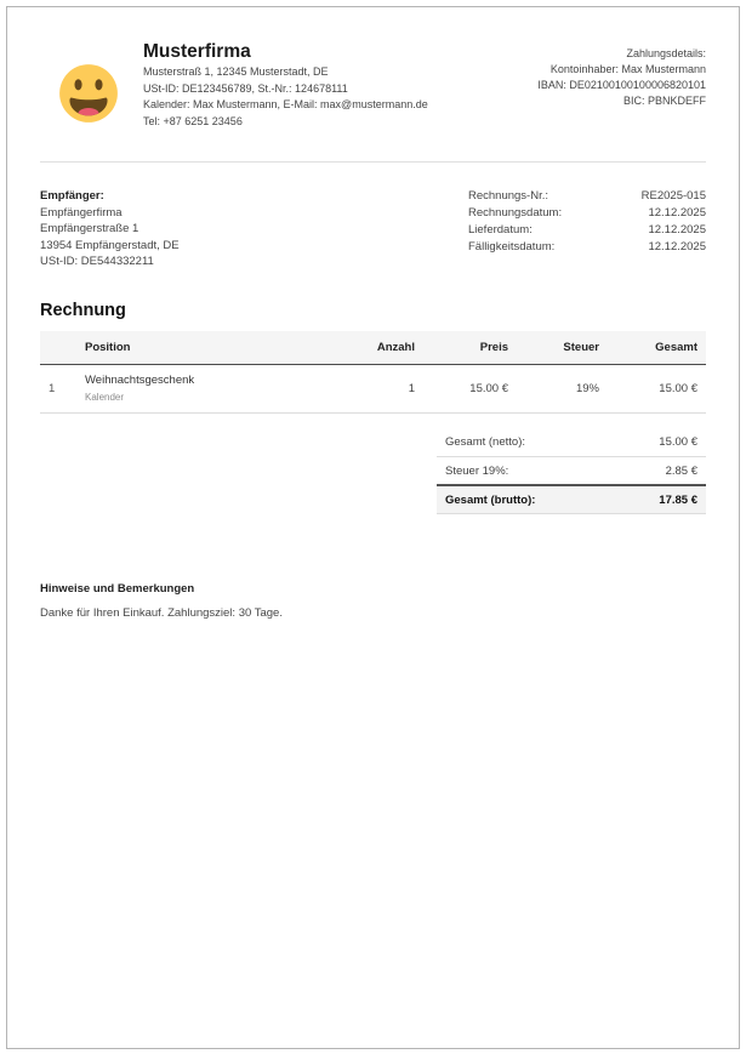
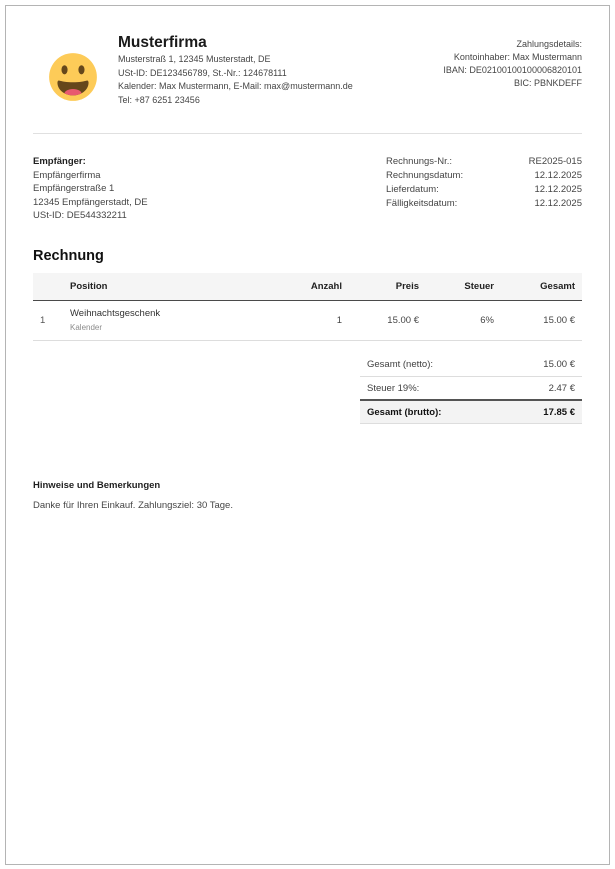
  Musterfirma
  Musterstraß 1, 12345 Musterstadt, DE
  USt-ID: DE123456789, St.-Nr.: 124678111
  Kalender: Max Mustermann, E-Mail: max@mustermann.de
  Tel: +87 6251 23456
  Zahlungsdetails:
  Kontoinhaber: Max Mustermann
  IBAN: DE02100100100006820101
  BIC: PBNKDEFF
  Empfänger:
  Empfängerfirma
  Empfängerstraße 1
- 13954 Empfängerstadt, DE
+ 12345 Empfängerstadt, DE
  USt-ID: DE544332211
  Rechnungs-Nr.:
  RE2025-015
  Rechnungsdatum:
  12.12.2025
  Lieferdatum:
  12.12.2025
  Fälligkeitsdatum:
  12.12.2025
  Rechnung
  	Position	Anzahl	Preis	Steuer	Gesamt
- 1	Weihnachtsgeschenk Kalender	1	15.00 €	19%	15.00 €
+ 1	Weihnachtsgeschenk Kalender	1	15.00 €	6%	15.00 €
  Gesamt (netto):
  15.00 €
  Steuer 19%:
- 2.85 €
+ 2.47 €
  Gesamt (brutto):
  17.85 €
  Hinweise und Bemerkungen
  Danke für Ihren Einkauf. Zahlungsziel: 30 Tage.
